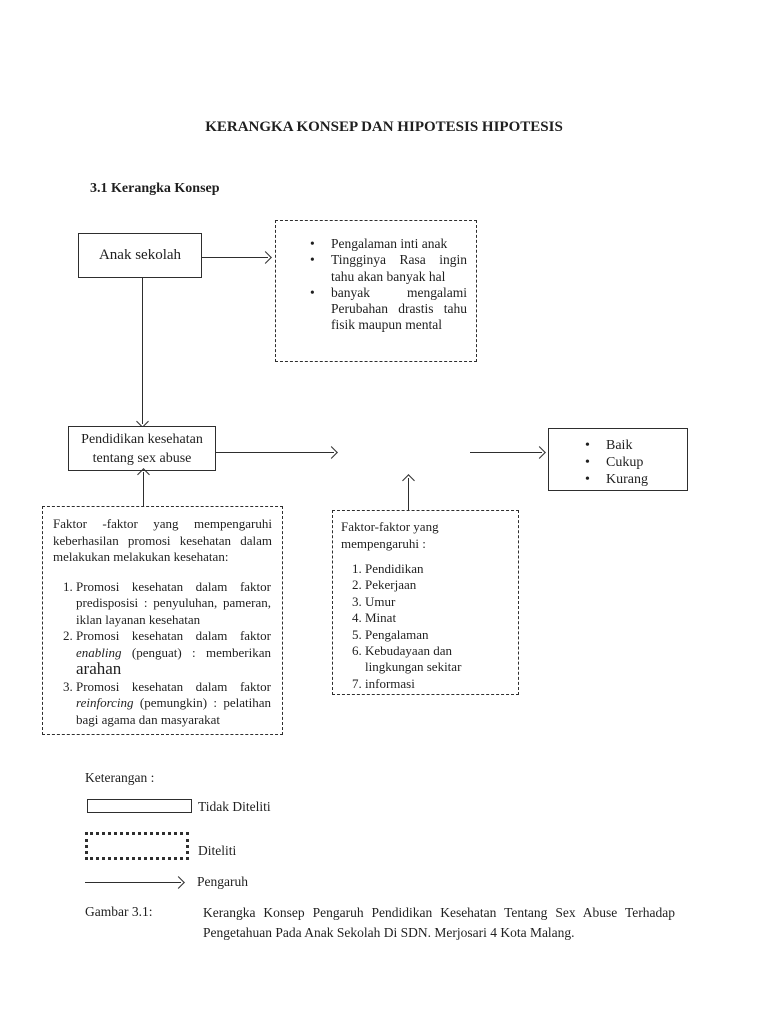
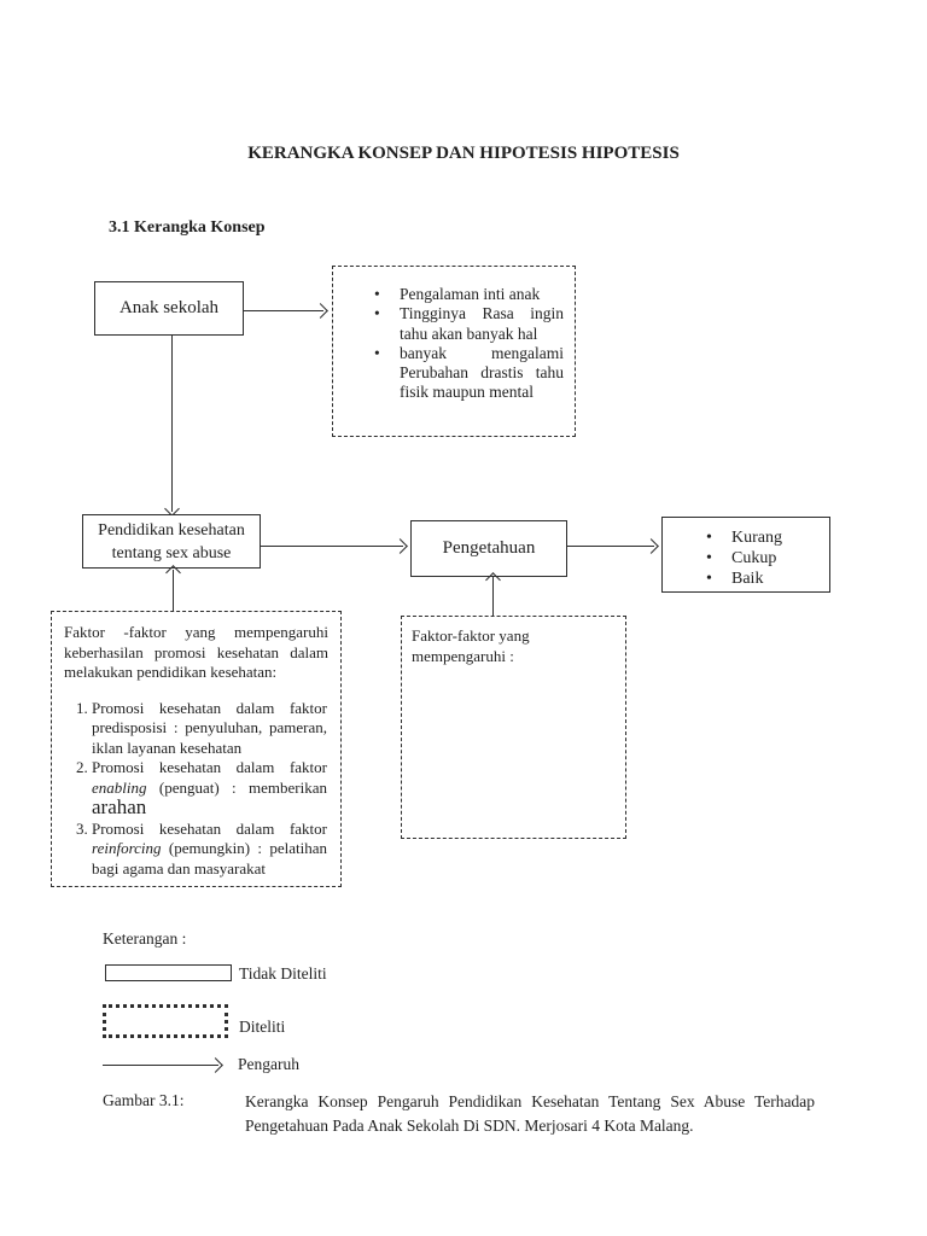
  KERANGKA KONSEP DAN HIPOTESIS HIPOTESIS
  3.1 Kerangka Konsep
  Anak sekolah
  Pengalaman inti anak
  Tingginya Rasa ingin tahu akan banyak hal
  banyak mengalami Perubahan drastis tahu fisik maupun mental
  Pendidikan kesehatan tentang sex abuse
+ Pengetahuan
- Baik
+ Kurang
  Cukup
- Kurang
+ Baik
- Faktor -faktor yang mempengaruhi keberhasilan promosi kesehatan dalam melakukan melakukan kesehatan:
+ Faktor -faktor yang mempengaruhi keberhasilan promosi kesehatan dalam melakukan pendidikan kesehatan:
  Promosi kesehatan dalam faktor predisposisi : penyuluhan, pameran, iklan layanan kesehatan
  Promosi kesehatan dalam faktor enabling (penguat) : memberikan arahan
  Promosi kesehatan dalam faktor reinforcing (pemungkin) : pelatihan bagi agama dan masyarakat
  Faktor-faktor yang mempengaruhi :
- Pendidikan
- Pekerjaan
- Umur
- Minat
- Pengalaman
- Kebudayaan dan lingkungan sekitar
- informasi
  Keterangan :
  Tidak Diteliti
  Diteliti
  Pengaruh
  Gambar 3.1:
  Kerangka Konsep Pengaruh Pendidikan Kesehatan Tentang Sex Abuse Terhadap Pengetahuan Pada Anak Sekolah Di SDN. Merjosari 4 Kota Malang.
